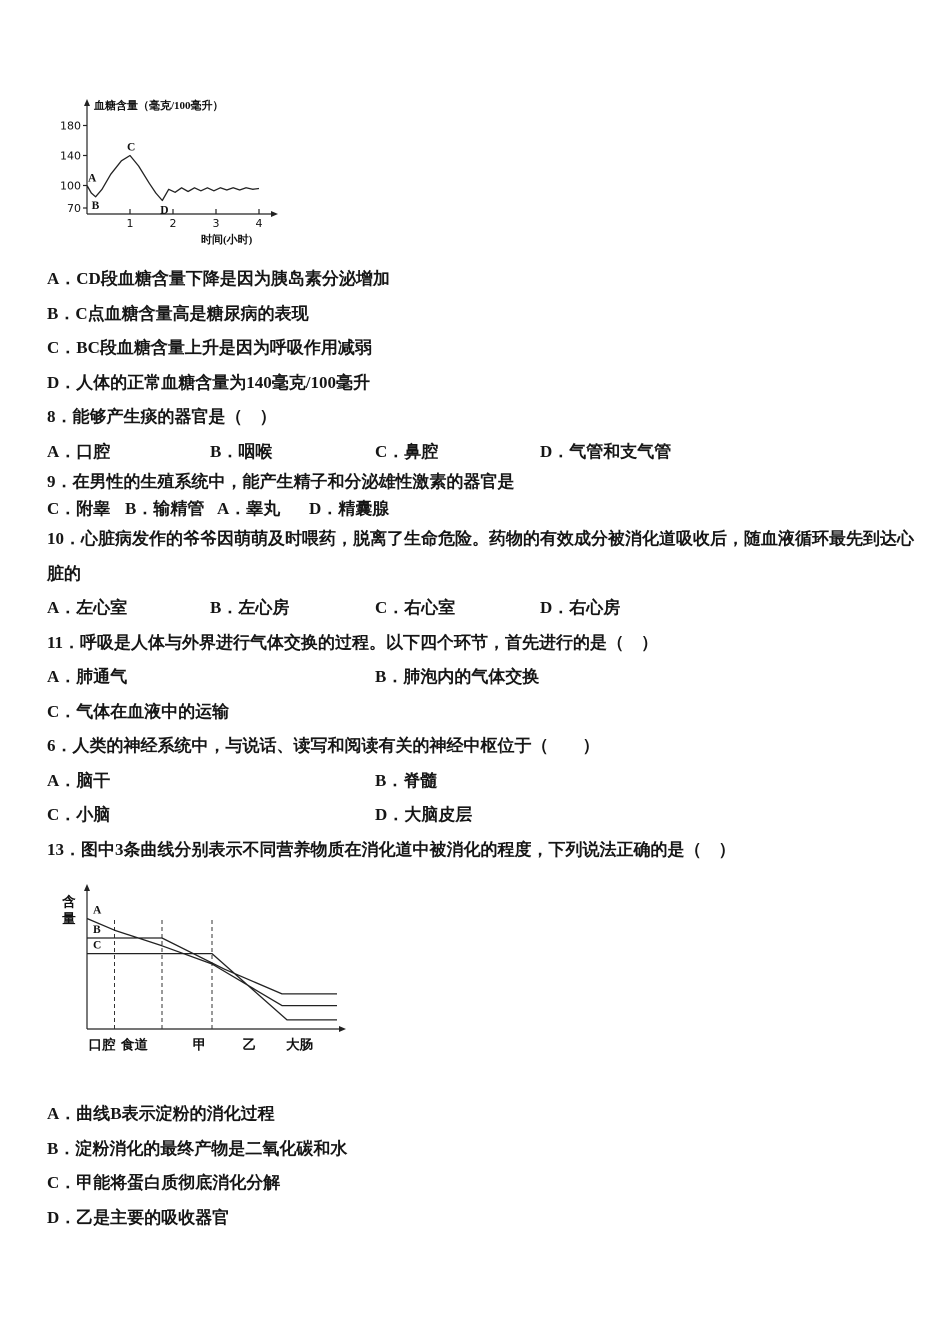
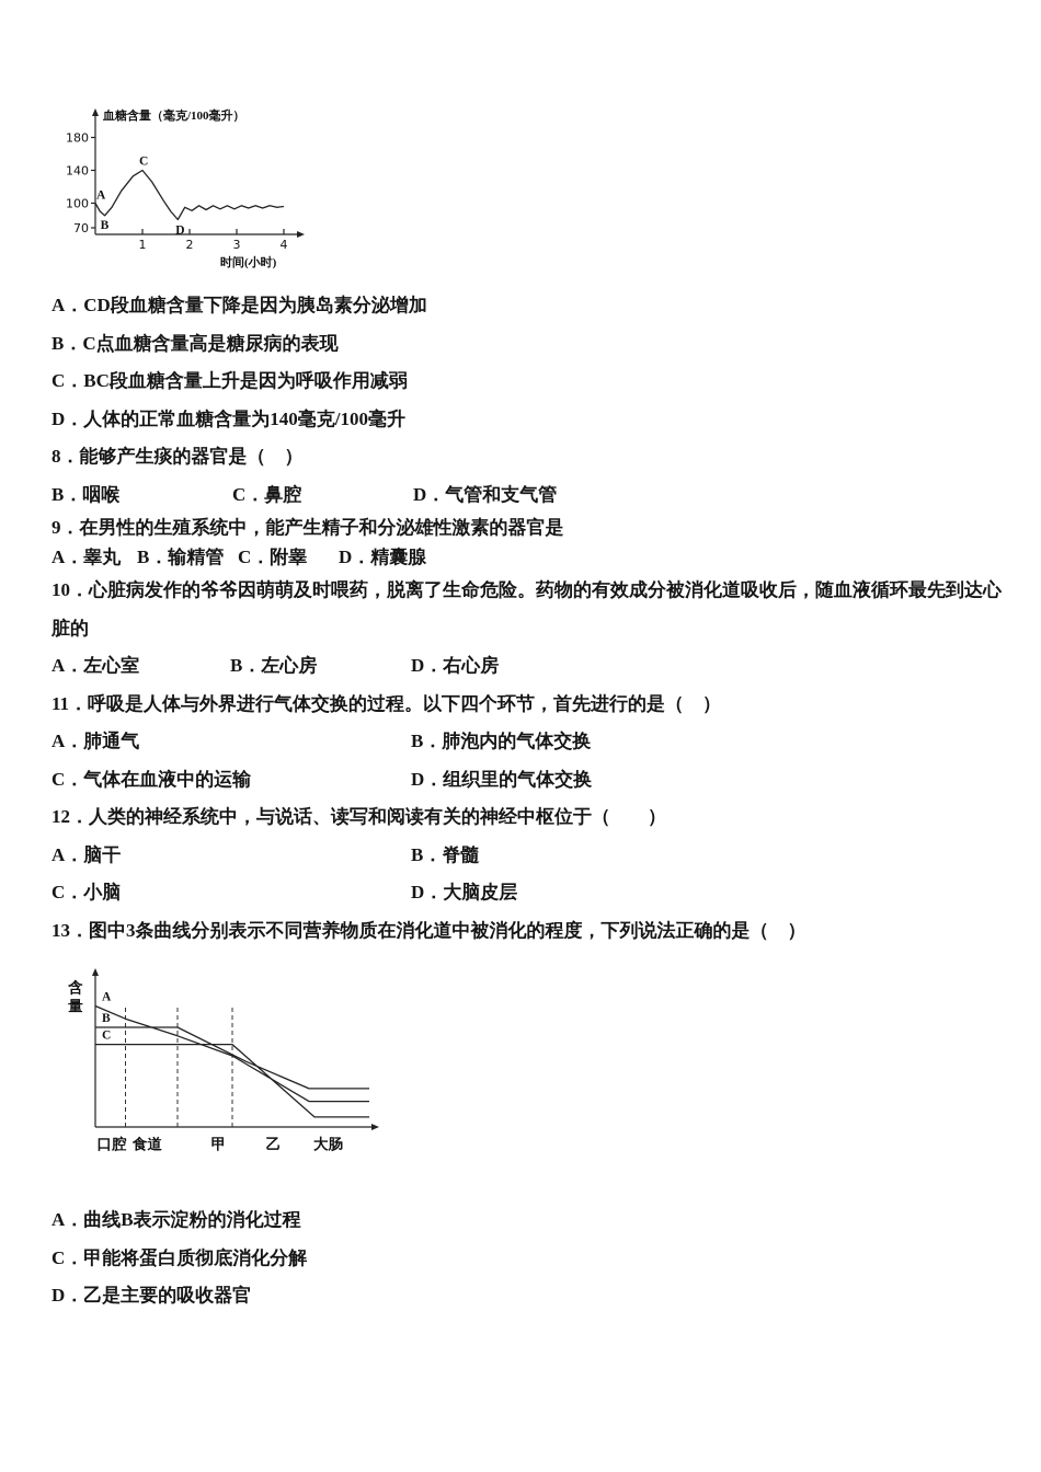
  血糖含量（毫克/100毫升）
  180
  140
  100
  70
  1
  2
  3
  4
  时间(小时)
  A
  B
  C
  D
  A．CD段血糖含量下降是因为胰岛素分泌增加
  B．C点血糖含量高是糖尿病的表现
  C．BC段血糖含量上升是因为呼吸作用减弱
  D．人体的正常血糖含量为140毫克/100毫升
  8．能够产生痰的器官是（ ）
- A．口腔
  B．咽喉
  C．鼻腔
  D．气管和支气管
  9．在男性的生殖系统中，能产生精子和分泌雄性激素的器官是
- C．附睾
+ A．睾丸
  B．输精管
- A．睾丸
+ C．附睾
  D．精囊腺
  10．心脏病发作的爷爷因萌萌及时喂药，脱离了生命危险。药物的有效成分被消化道吸收后，随血液循环最先到达心
  脏的
  A．左心室
  B．左心房
- C．右心室
  D．右心房
  11．呼吸是人体与外界进行气体交换的过程。以下四个环节，首先进行的是（ ）
  A．肺通气
  B．肺泡内的气体交换
  C．气体在血液中的运输
+ D．组织里的气体交换
- 6．人类的神经系统中，与说话、读写和阅读有关的神经中枢位于（ ）
+ 12．人类的神经系统中，与说话、读写和阅读有关的神经中枢位于（ ）
  A．脑干
  B．脊髓
  C．小脑
  D．大脑皮层
  13．图中3条曲线分别表示不同营养物质在消化道中被消化的程度，下列说法正确的是（ ）
  含
  量
  A
  B
  C
  口腔
  食道
  甲
  乙
  大肠
  A．曲线B表示淀粉的消化过程
- B．淀粉消化的最终产物是二氧化碳和水
  C．甲能将蛋白质彻底消化分解
  D．乙是主要的吸收器官
